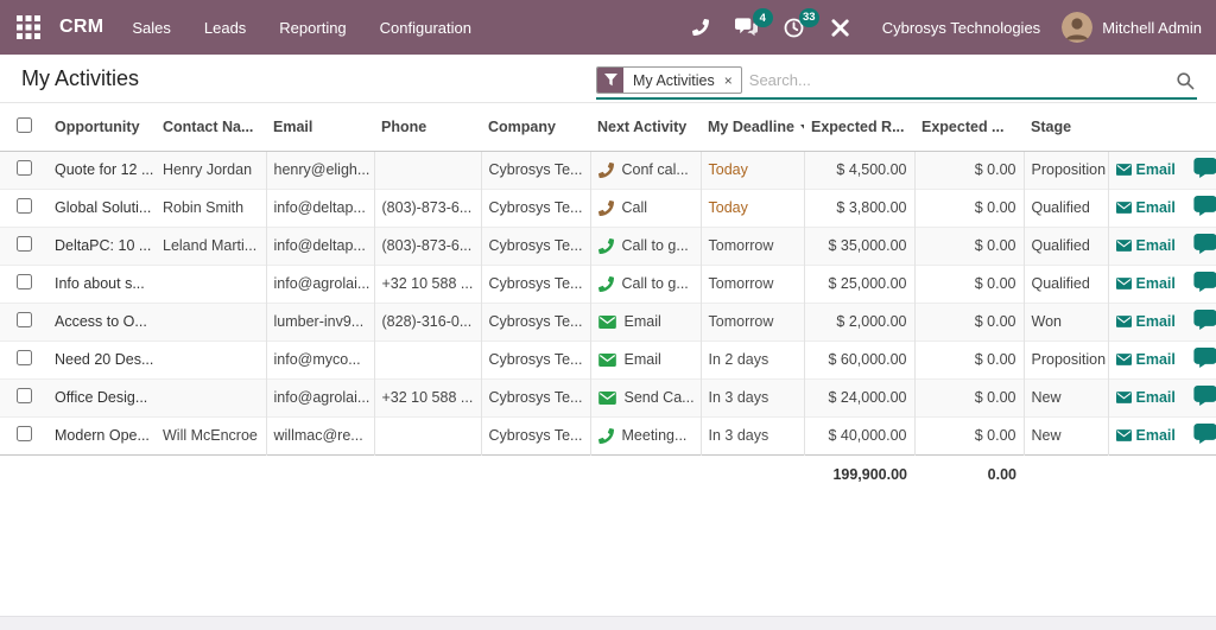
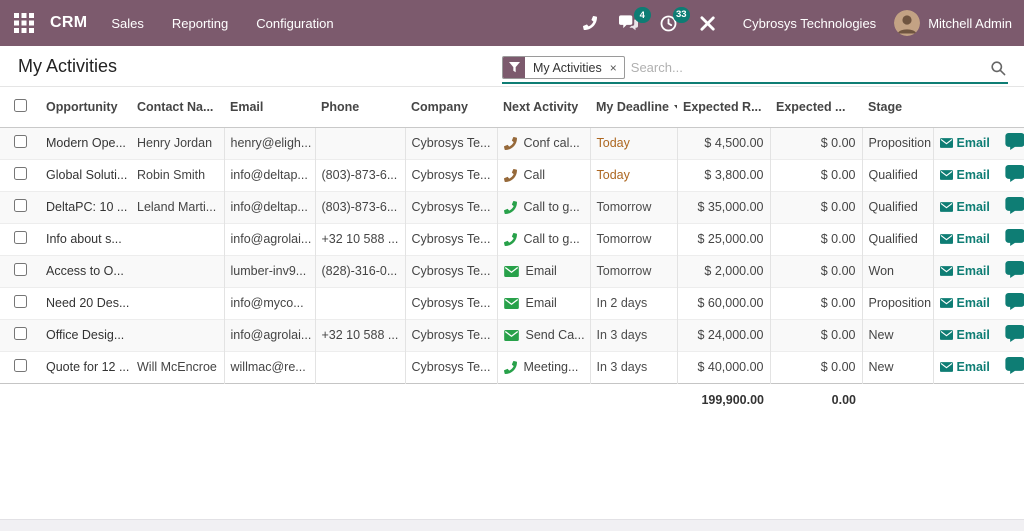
  CRM
  Sales
- Leads
  Reporting
  Configuration
  4
  33
  Cybrosys Technologies
  Mitchell Admin
  My Activities
  My Activities
  ×
  Search...
  	Opportunity	Contact Na...	Email	Phone	Company	Next Activity	My Deadline	Expected R...	Expected ...	Stage
- 	Quote for 12 ...	Henry Jordan	henry@eligh...		Cybrosys Te...	Conf cal...	Today	$ 4,500.00	$ 0.00	Proposition	Email
+ 	Modern Ope...	Henry Jordan	henry@eligh...		Cybrosys Te...	Conf cal...	Today	$ 4,500.00	$ 0.00	Proposition	Email
  	Global Soluti...	Robin Smith	info@deltap...	(803)-873-6...	Cybrosys Te...	Call	Today	$ 3,800.00	$ 0.00	Qualified	Email
  	DeltaPC: 10 ...	Leland Marti...	info@deltap...	(803)-873-6...	Cybrosys Te...	Call to g...	Tomorrow	$ 35,000.00	$ 0.00	Qualified	Email
  	Info about s...		info@agrolai...	+32 10 588 ...	Cybrosys Te...	Call to g...	Tomorrow	$ 25,000.00	$ 0.00	Qualified	Email
  	Access to O...		lumber-inv9...	(828)-316-0...	Cybrosys Te...	Email	Tomorrow	$ 2,000.00	$ 0.00	Won	Email
  	Need 20 Des...		info@myco...		Cybrosys Te...	Email	In 2 days	$ 60,000.00	$ 0.00	Proposition	Email
  	Office Desig...		info@agrolai...	+32 10 588 ...	Cybrosys Te...	Send Ca...	In 3 days	$ 24,000.00	$ 0.00	New	Email
- 	Modern Ope...	Will McEncroe	willmac@re...		Cybrosys Te...	Meeting...	In 3 days	$ 40,000.00	$ 0.00	New	Email
+ 	Quote for 12 ...	Will McEncroe	willmac@re...		Cybrosys Te...	Meeting...	In 3 days	$ 40,000.00	$ 0.00	New	Email
  	199,900.00	0.00
